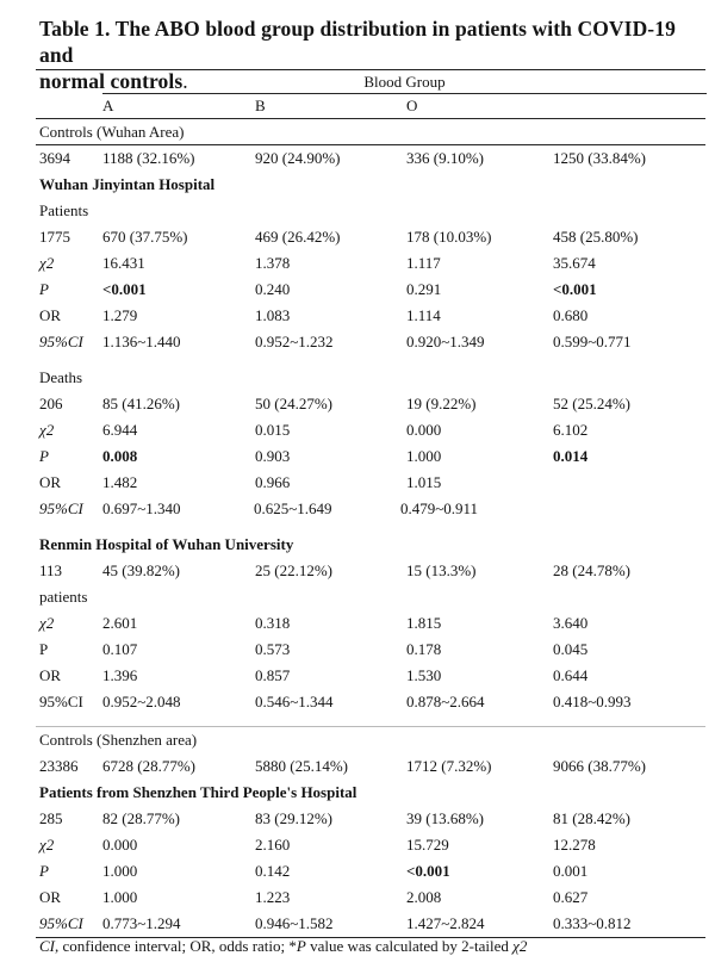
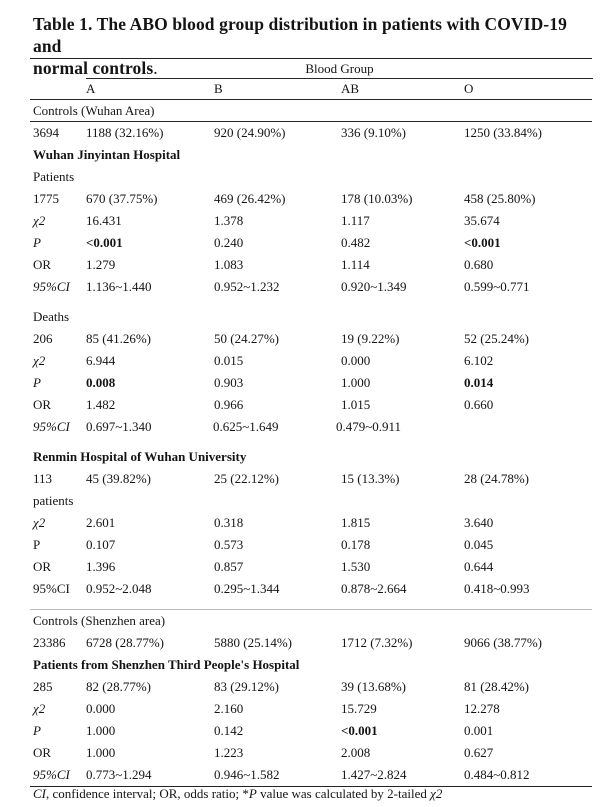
  Table 1. The ABO blood group distribution in patients with COVID-19 and
  normal controls.
  Blood Group
  A
  B
+ AB
  O
  Controls (Wuhan Area)
  3694
  1188 (32.16%)
  920 (24.90%)
  336 (9.10%)
  1250 (33.84%)
  Wuhan Jinyintan Hospital
  Patients
  1775
  670 (37.75%)
  469 (26.42%)
  178 (10.03%)
  458 (25.80%)
  χ2
  16.431
  1.378
  1.117
  35.674
  P
  <0.001
  0.240
- 0.291
+ 0.482
  <0.001
  OR
  1.279
  1.083
  1.114
  0.680
  95%CI
  1.136~1.440
  0.952~1.232
  0.920~1.349
  0.599~0.771
  Deaths
  206
  85 (41.26%)
  50 (24.27%)
  19 (9.22%)
  52 (25.24%)
  χ2
  6.944
  0.015
  0.000
  6.102
  P
  0.008
  0.903
  1.000
  0.014
  OR
  1.482
  0.966
  1.015
+ 0.660
  95%CI
  0.697~1.340
  0.625~1.649
  0.479~0.911
  Renmin Hospital of Wuhan University
  113
  45 (39.82%)
  25 (22.12%)
  15 (13.3%)
  28 (24.78%)
  patients
  χ2
  2.601
  0.318
  1.815
  3.640
  P
  0.107
  0.573
  0.178
  0.045
  OR
  1.396
  0.857
  1.530
  0.644
  95%CI
  0.952~2.048
- 0.546~1.344
+ 0.295~1.344
  0.878~2.664
  0.418~0.993
  Controls (Shenzhen area)
  23386
  6728 (28.77%)
  5880 (25.14%)
  1712 (7.32%)
  9066 (38.77%)
  Patients from Shenzhen Third People's Hospital
  285
  82 (28.77%)
  83 (29.12%)
  39 (13.68%)
  81 (28.42%)
  χ2
  0.000
  2.160
  15.729
  12.278
  P
  1.000
  0.142
  <0.001
  0.001
  OR
  1.000
  1.223
  2.008
  0.627
  95%CI
  0.773~1.294
  0.946~1.582
  1.427~2.824
- 0.333~0.812
+ 0.484~0.812
  CI, confidence interval; OR, odds ratio; *P value was calculated by 2-tailed χ2
